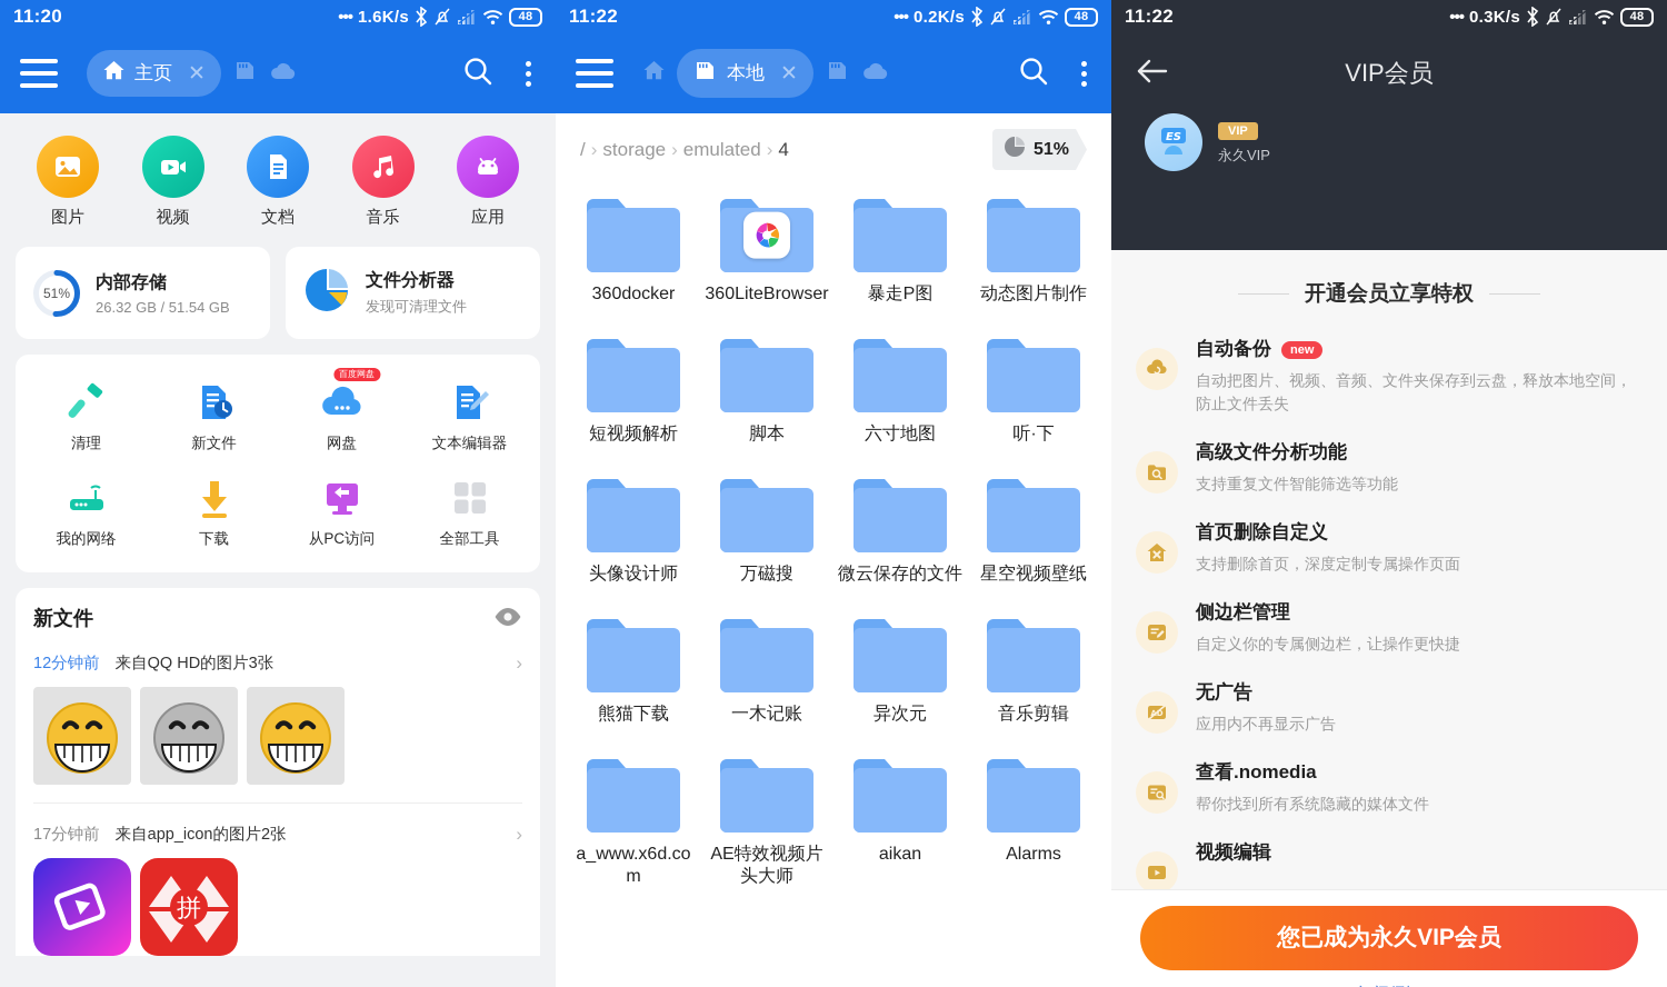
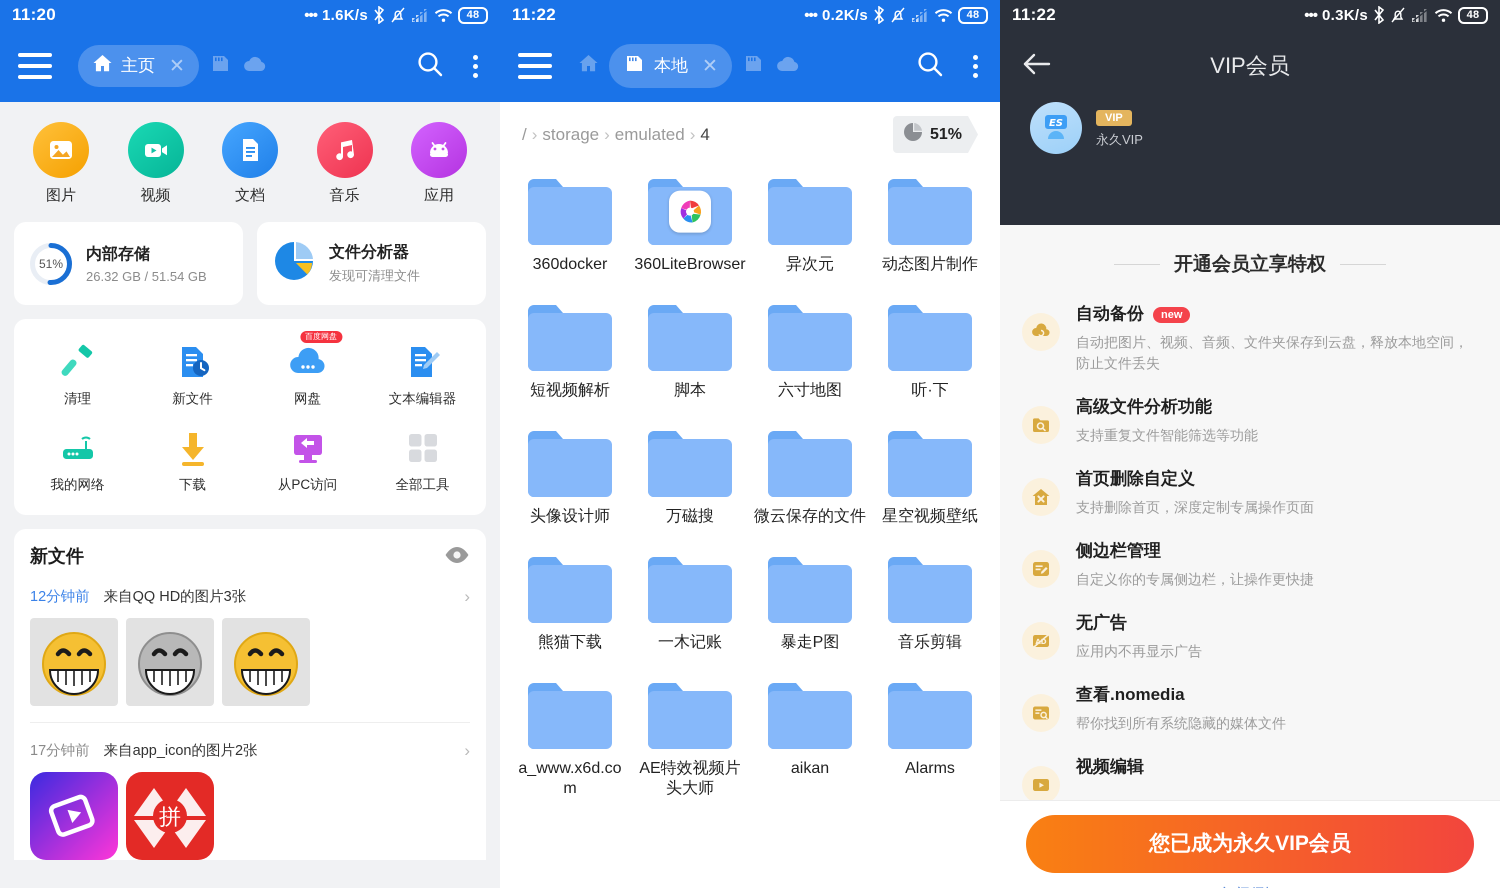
  11:20
  •••
  1.6K/s
  48
  主页
  ✕
  图片
  视频
  文档
  音乐
  应用
  51%
  内部存储
  26.32 GB / 51.54 GB
  文件分析器
  发现可清理文件
  清理
  新文件
  百度网盘
  网盘
  文本编辑器
  我的网络
  下载
  从PC访问
  全部工具
  新文件
  12分钟前
  来自QQ HD的图片3张
  ›
  17分钟前
  来自app_icon的图片2张
  ›
  拼
  11:22
  •••
  0.2K/s
  48
  本地
  ✕
  /
  ›
  storage
  ›
  emulated
  ›
  4
  51%
  360docker
  360LiteBrowser
- 暴走P图
+ 异次元
  动态图片制作
  短视频解析
  脚本
  六寸地图
  听·下
  头像设计师
  万磁搜
  微云保存的文件
  星空视频壁纸
  熊猫下载
  一木记账
- 异次元
+ 暴走P图
  音乐剪辑
  a_www.x6d.com
  AE特效视频片头大师
  aikan
  Alarms
  11:22
  •••
  0.3K/s
  48
  VIP会员
  ES
  VIP
  永久VIP
  开通会员立享特权
  自动备份
  new
  自动把图片、视频、音频、文件夹保存到云盘，释放本地空间，防止文件丢失
  高级文件分析功能
  支持重复文件智能筛选等功能
  首页删除自定义
  支持删除首页，深度定制专属操作页面
  侧边栏管理
  自定义你的专属侧边栏，让操作更快捷
  AD
  无广告
  应用内不再显示广告
  查看.nomedia
  帮你找到所有系统隐藏的媒体文件
  视频编辑
  您已成为永久VIP会员
